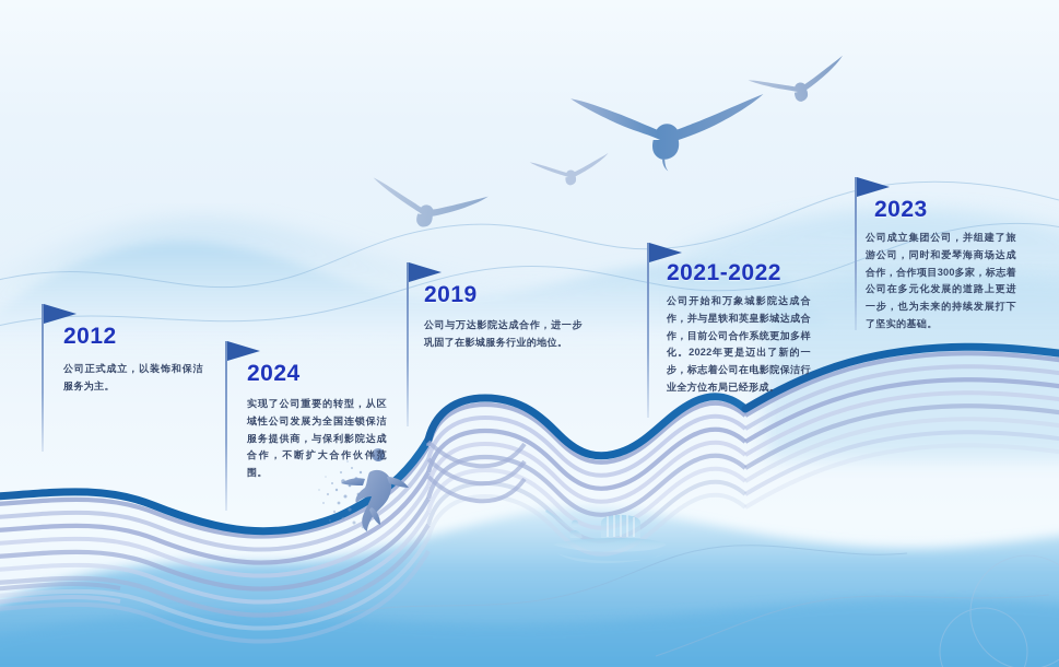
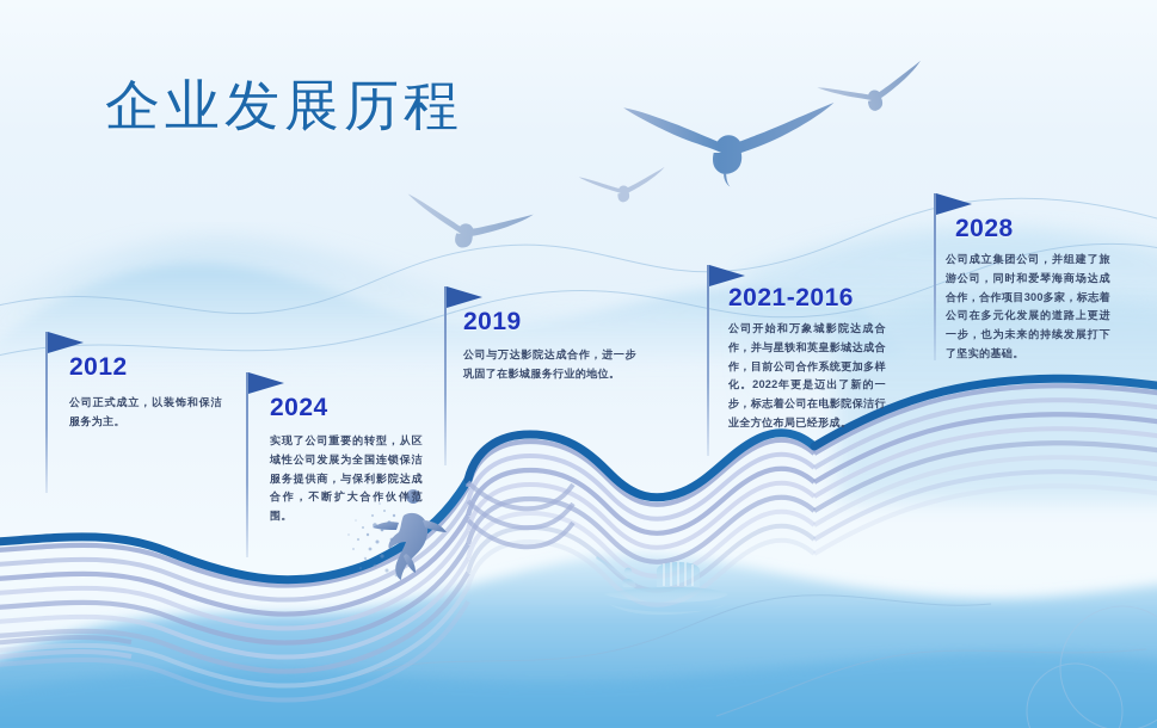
+ 企业发展历程
  2012
  公司正式成立，以装饰和保洁服务为主。
  2024
  实现了公司重要的转型，从区域性公司发展为全国连锁保洁服务提供商，与保利影院达成合作，不断扩大合作伙伴范围。
  2019
  公司与万达影院达成合作，进一步巩固了在影城服务行业的地位。
- 2021-2022
+ 2021-2016
  公司开始和万象城影院达成合作，并与星轶和英皇影城达成合作，目前公司合作系统更加多样化。2022年更是迈出了新的一步，标志着公司在电影院保洁行业全方位布局已经形成。
- 2023
+ 2028
  公司成立集团公司，并组建了旅游公司，同时和爱琴海商场达成合作，合作项目300多家，标志着公司在多元化发展的道路上更进一步，也为未来的持续发展打下了坚实的基础。
